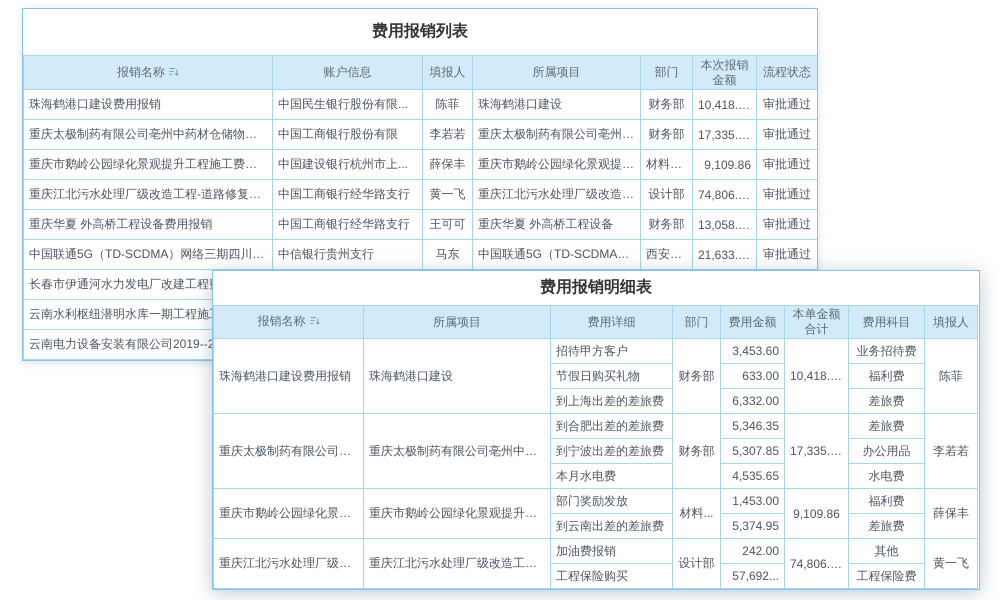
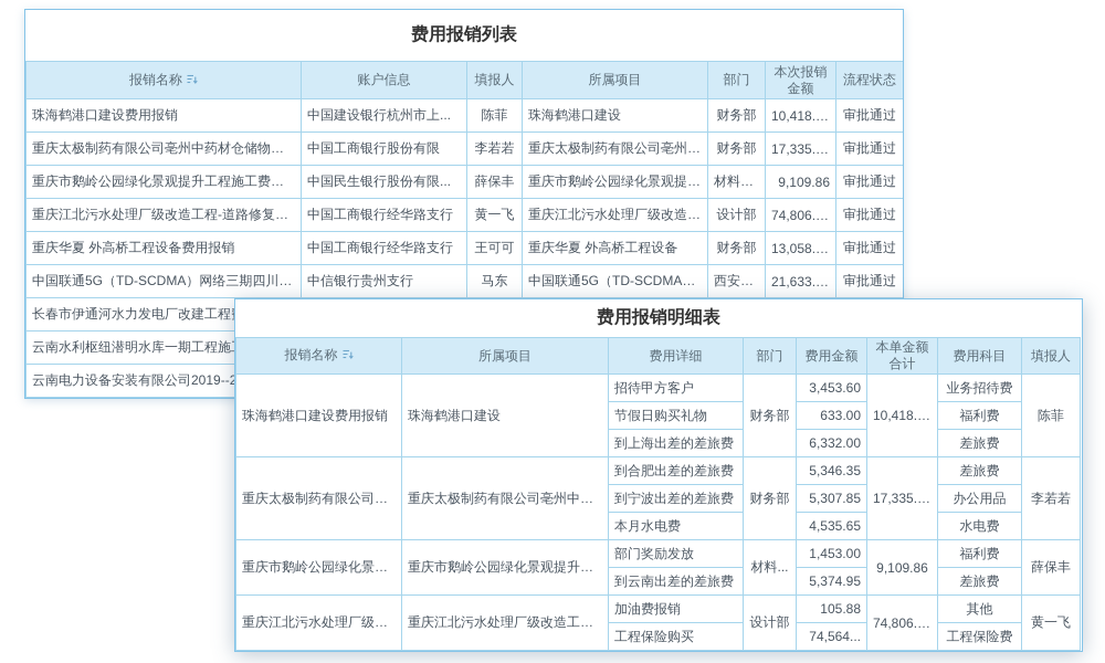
  费用报销列表
  报销名称	账户信息	填报人	所属项目	部门	本次报销金额	流程状态
- 珠海鹤港口建设费用报销	中国民生银行股份有限...	陈菲	珠海鹤港口建设	财务部	10,418.60	审批通过
+ 珠海鹤港口建设费用报销	中国建设银行杭州市上...	陈菲	珠海鹤港口建设	财务部	10,418.60	审批通过
  重庆太极制药有限公司亳州中药材仓储物流基	中国工商银行股份有限	李若若	重庆太极制药有限公司亳州中..	财务部	17,335.35	审批通过
- 重庆市鹅岭公园绿化景观提升工程施工费用报	中国建设银行杭州市上...	薛保丰	重庆市鹅岭公园绿化景观提升..	材料采购	9,109.86	审批通过
+ 重庆市鹅岭公园绿化景观提升工程施工费用报	中国民生银行股份有限...	薛保丰	重庆市鹅岭公园绿化景观提升..	材料采购	9,109.86	审批通过
  重庆江北污水处理厂级改造工程-道路修复工程	中国工商银行经华路支行	黄一飞	重庆江北污水处理厂级改造工..	设计部	74,806.00	审批通过
  重庆华夏 外高桥工程设备费用报销	中国工商银行经华路支行	王可可	重庆华夏 外高桥工程设备	财务部	13,058.45	审批通过
  中国联通5G（TD-SCDMA）网络三期四川工程	中信银行贵州支行	马东	中国联通5G（TD-SCDMA）网	西安项目	21,633.00	审批通过
  长春市伊通河水力发电厂改建工程
  云南水利枢纽潜明水库一期工程施
  费用报销明细表
  报销名称	所属项目	费用详细	部门	费用金额	本单金额合计	费用科目	填报人
  珠海鹤港口建设费用报销	珠海鹤港口建设	招待甲方客户	财务部	3,453.60	10,418.60	业务招待费	陈菲
  节假日购买礼物	633.00	福利费
  到上海出差的差旅费	6,332.00	差旅费
  重庆太极制药有限公司亳州	重庆太极制药有限公司亳州中药材	到合肥出差的差旅费	财务部	5,346.35	17,335.35	差旅费	李若若
  到宁波出差的差旅费	5,307.85	办公用品
  本月水电费	4,535.65	水电费
  重庆市鹅岭公园绿化景观提	重庆市鹅岭公园绿化景观提升工程	部门奖励发放	材料...	1,453.00	9,109.86	福利费	薛保丰
  到云南出差的差旅费	5,374.95	差旅费
- 重庆江北污水处理厂级改造	重庆江北污水处理厂级改造工程-道	加油费报销	设计部	242.00	74,806.00	其他	黄一飞
+ 重庆江北污水处理厂级改造	重庆江北污水处理厂级改造工程-道	加油费报销	设计部	105.88	74,806.00	其他	黄一飞
- 工程保险购买	57,692...	工程保险费
+ 工程保险购买	74,564...	工程保险费
